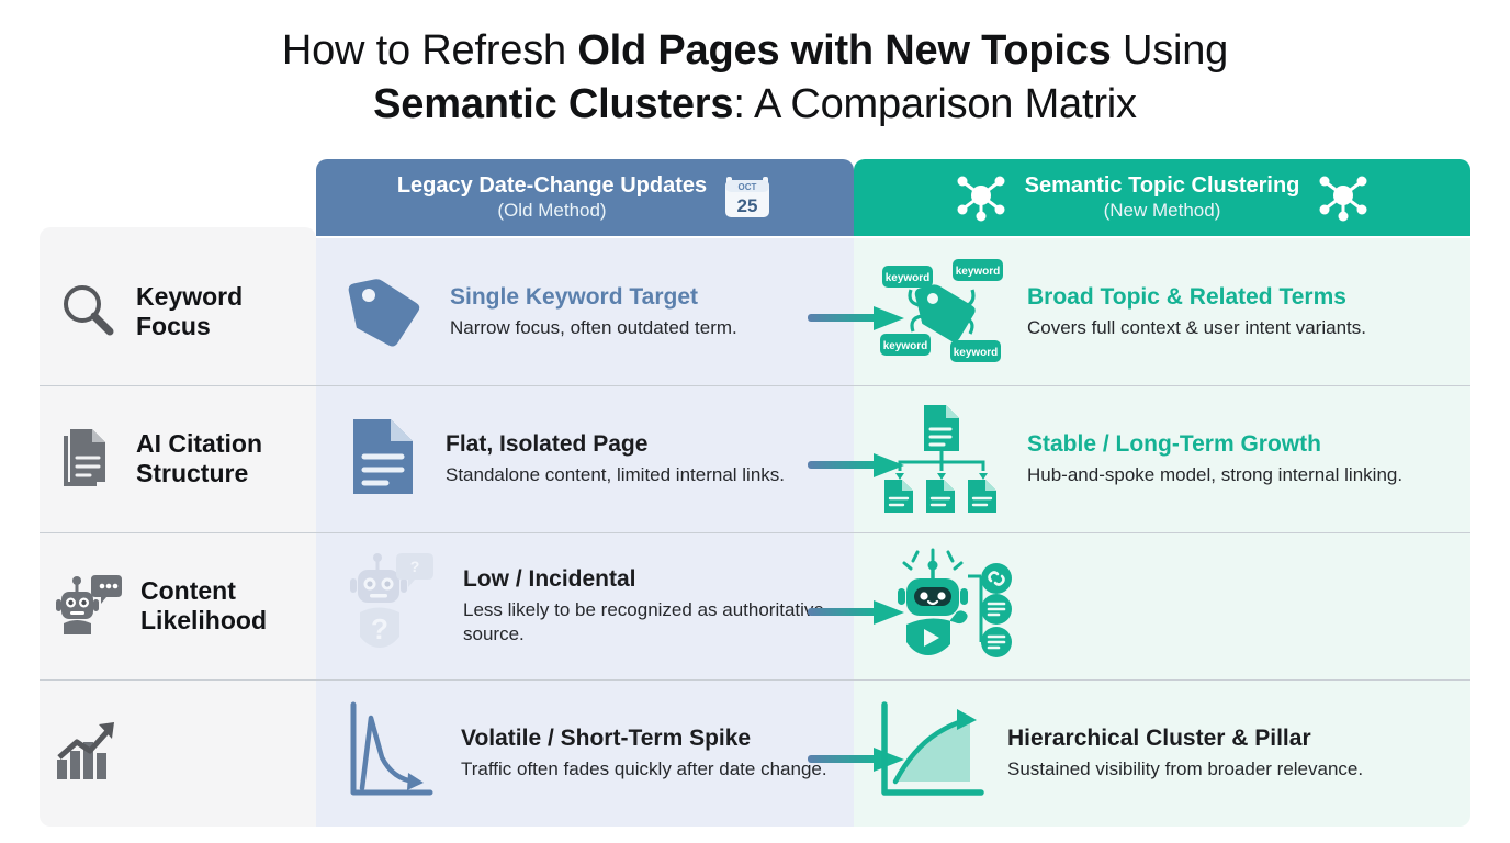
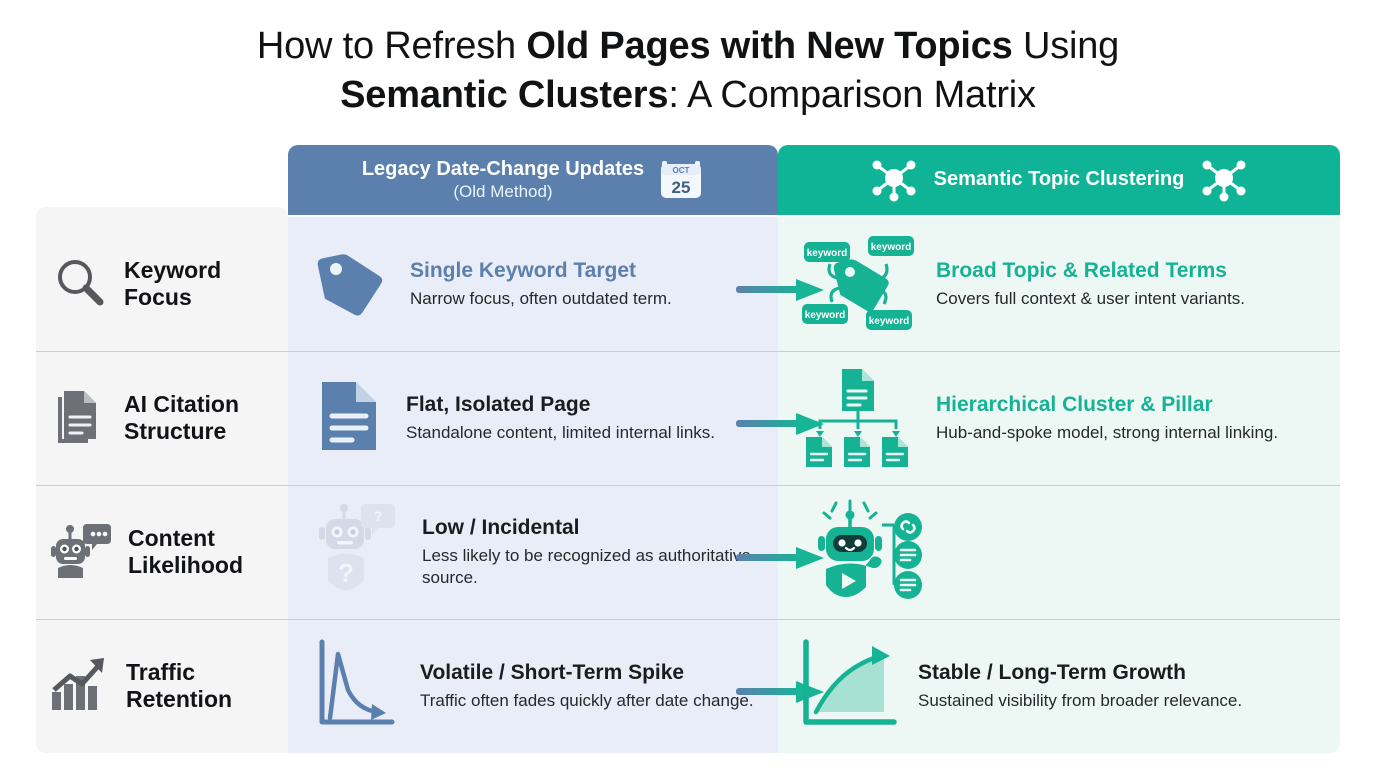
  How to Refresh Old Pages with New Topics Using
  Semantic Clusters: A Comparison Matrix
  Legacy Date-Change Updates
  (Old Method)
  OCT
  25
  Semantic Topic Clustering
- (New Method)
  Keyword
  Focus
  Single Keyword Target
  Narrow focus, often outdated term.
  keyword
  keyword
  keyword
  keyword
  Broad Topic & Related Terms
  Covers full context & user intent variants.
  AI Citation
  Structure
  Flat, Isolated Page
  Standalone content, limited internal links.
- Stable / Long-Term Growth
+ Hierarchical Cluster & Pillar
  Hub-and-spoke model, strong internal linking.
  Content
  Likelihood
  Low / Incidental
  Less likely to be recognized as authoritati source.
+ Traffic
+ Retention
  Volatile / Short-Term Spike
  Traffic often fades quickly after date change.
- Hierarchical Cluster & Pillar
+ Stable / Long-Term Growth
  Sustained visibility from broader relevance.
